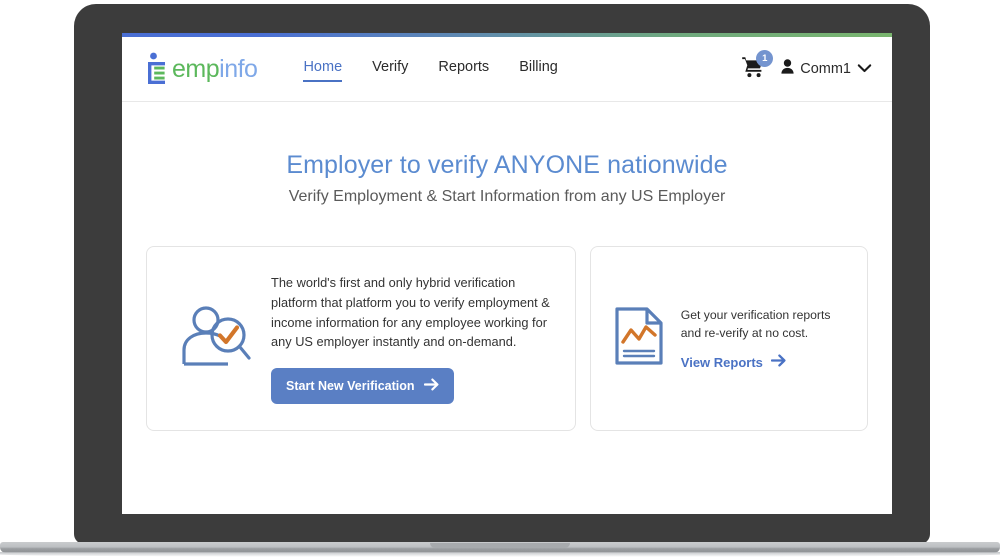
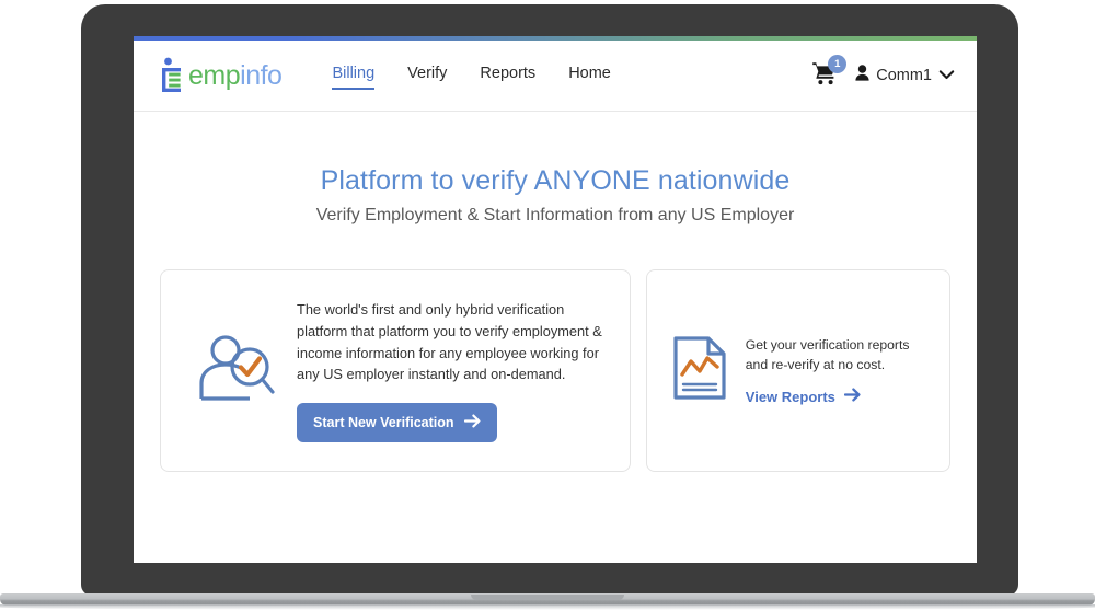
  empinfo
- Home
+ Billing
  Verify
  Reports
- Billing
+ Home
  1
  Comm1
- Employer to verify ANYONE nationwide
+ Platform to verify ANYONE nationwide
  Verify Employment & Start Information from any US Employer
  The world's first and only hybrid verification platform that platform you to verify employment & income information for any employee working for any US employer instantly and on-demand.
  Start New Verification
  Get your verification reports and re-verify at no cost.
  View Reports
